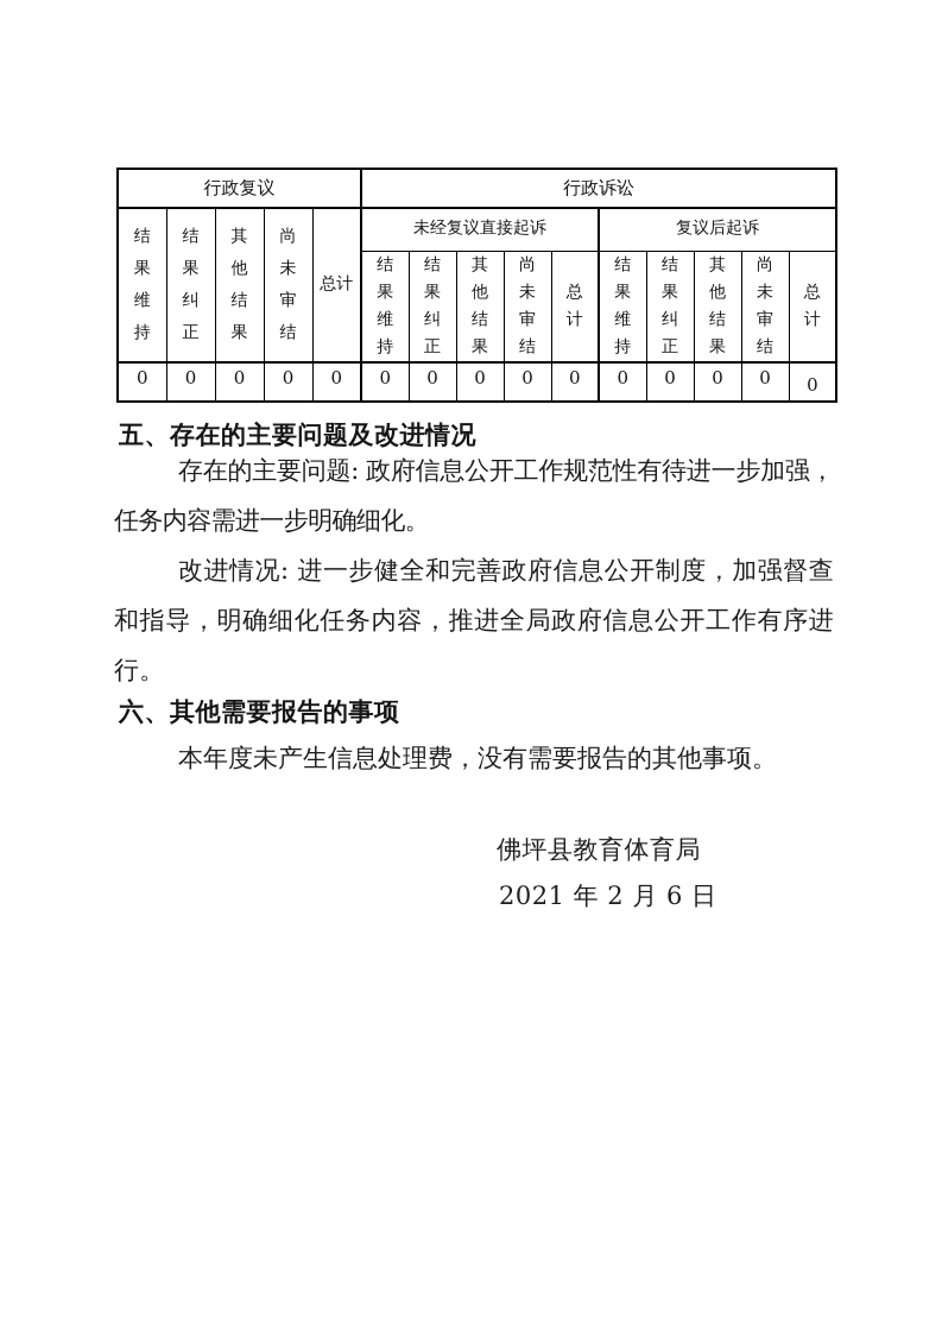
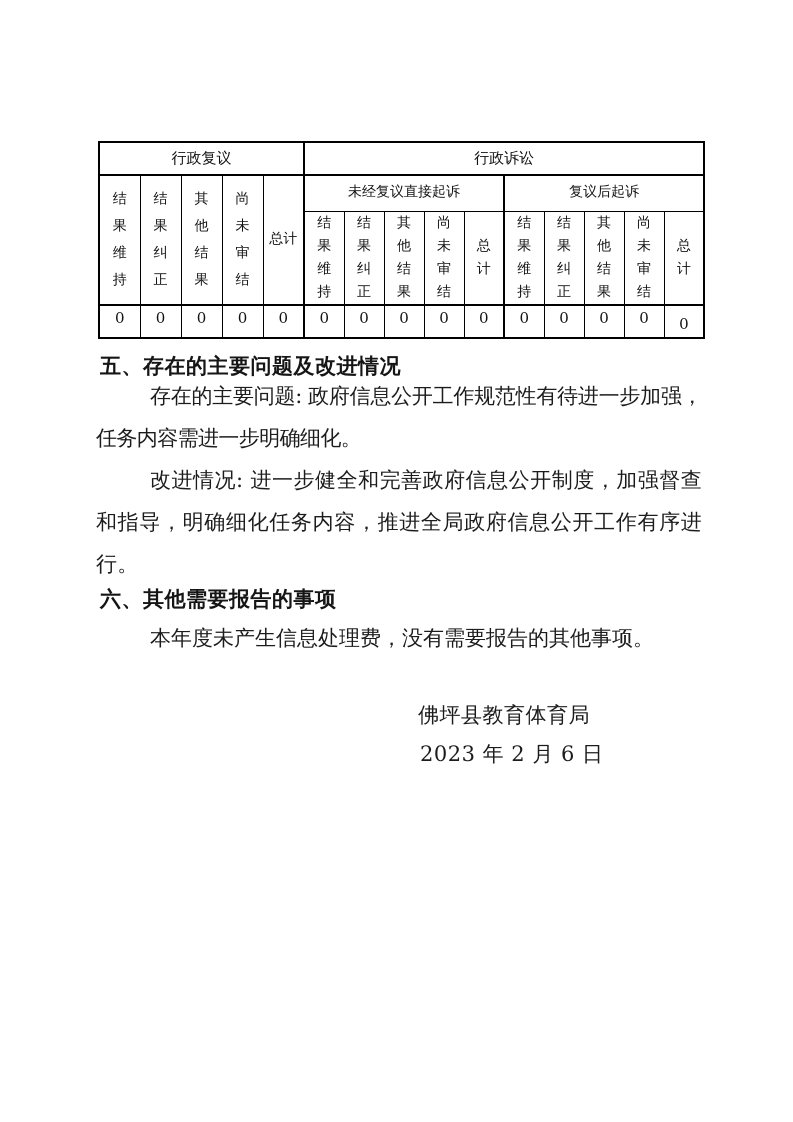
  行政复议	行政诉讼
  结果维持	结果纠正	其他结果	尚未审结	总计	未经复议直接起诉	复议后起诉
  结果维持	结果纠正	其他结果	尚未审结	总计	结果维持	结果纠正	其他结果	尚未审结	总计
  0	0	0	0	0	0	0	0	0	0	0	0	0	0	0
  五、存在的主要问题及改进情况
  存在的主要问题: 政府信息公开工作规范性有待进一步加强，任务内容需进一步明确细化。
  改进情况: 进一步健全和完善政府信息公开制度，加强督查和指导，明确细化任务内容，推进全局政府信息公开工作有序进行。
  六、其他需要报告的事项
  本年度未产生信息处理费，没有需要报告的其他事项。
  佛坪县教育体育局
- 2021 年 2 月 6 日
+ 2023 年 2 月 6 日
